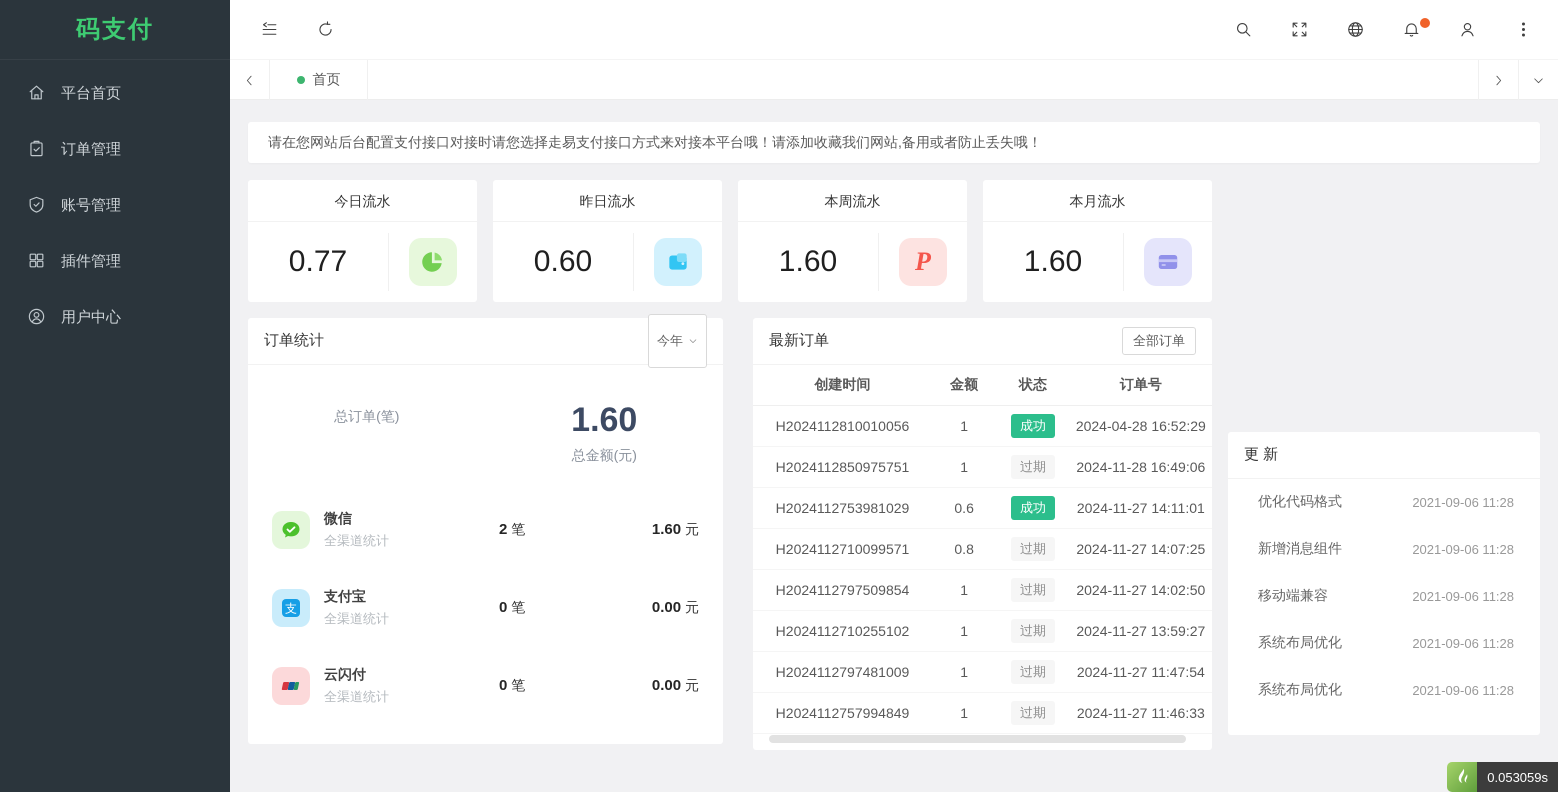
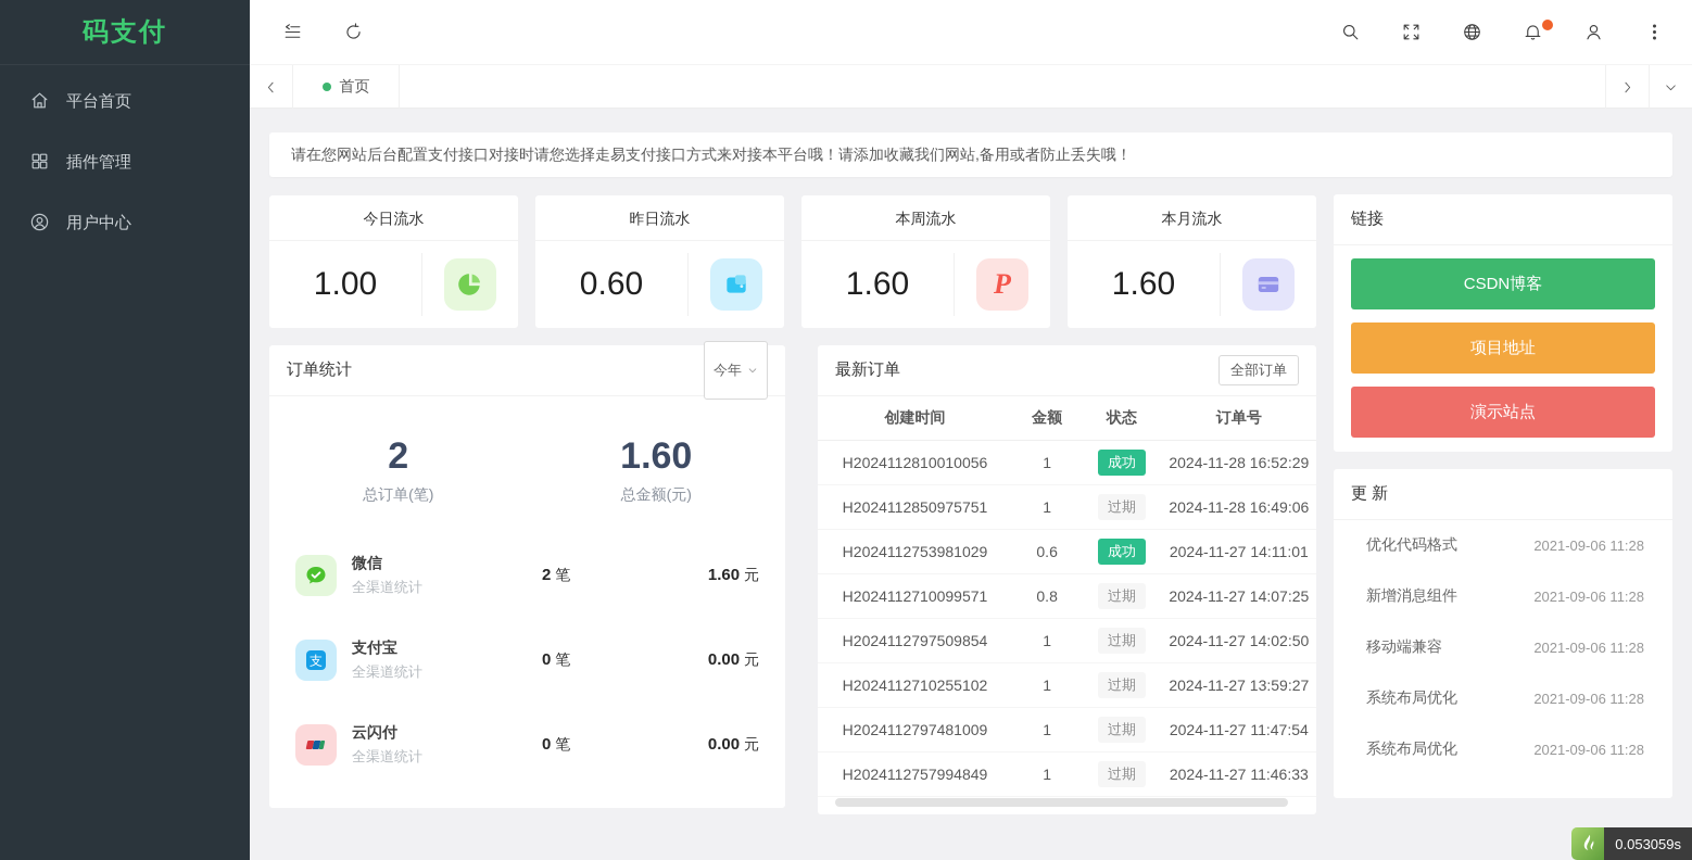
  码支付
  平台首页
- 订单管理
- 账号管理
  插件管理
  用户中心
  首页
  请在您网站后台配置支付接口对接时请您选择走易支付接口方式来对接本平台哦！请添加收藏我们网站,备用或者防止丢失哦！
  今日流水
- 0.77
+ 1.00
  昨日流水
  0.60
  本周流水
  1.60
  P
  本月流水
  1.60
+ 链接
+ CSDN博客
+ 项目地址
+ 演示站点
  订单统计
  今年
+ 2
  总订单(笔)
  1.60
  总金额(元)
  微信
  全渠道统计
  2 笔
  1.60 元
  支
  支付宝
  全渠道统计
  0 笔
  0.00 元
  云闪付
  全渠道统计
  0 笔
  0.00 元
  最新订单
  全部订单
  创建时间
  金额
  状态
  订单号
  H2024112810010056
  1
  成功
- 2024-04-28 16:52:29
+ 2024-11-28 16:52:29
  H2024112850975751
  1
  过期
  2024-11-28 16:49:06
  H2024112753981029
  0.6
  成功
  2024-11-27 14:11:01
  H2024112710099571
  0.8
  过期
  2024-11-27 14:07:25
  H2024112797509854
  1
  过期
  2024-11-27 14:02:50
  H2024112710255102
  1
  过期
  2024-11-27 13:59:27
  H2024112797481009
  1
  过期
  2024-11-27 11:47:54
  H2024112757994849
  1
  过期
  2024-11-27 11:46:33
  更 新
  优化代码格式
  2021-09-06 11:28
  新增消息组件
  2021-09-06 11:28
  移动端兼容
  2021-09-06 11:28
  系统布局优化
  2021-09-06 11:28
  系统布局优化
  2021-09-06 11:28
  0.053059s
